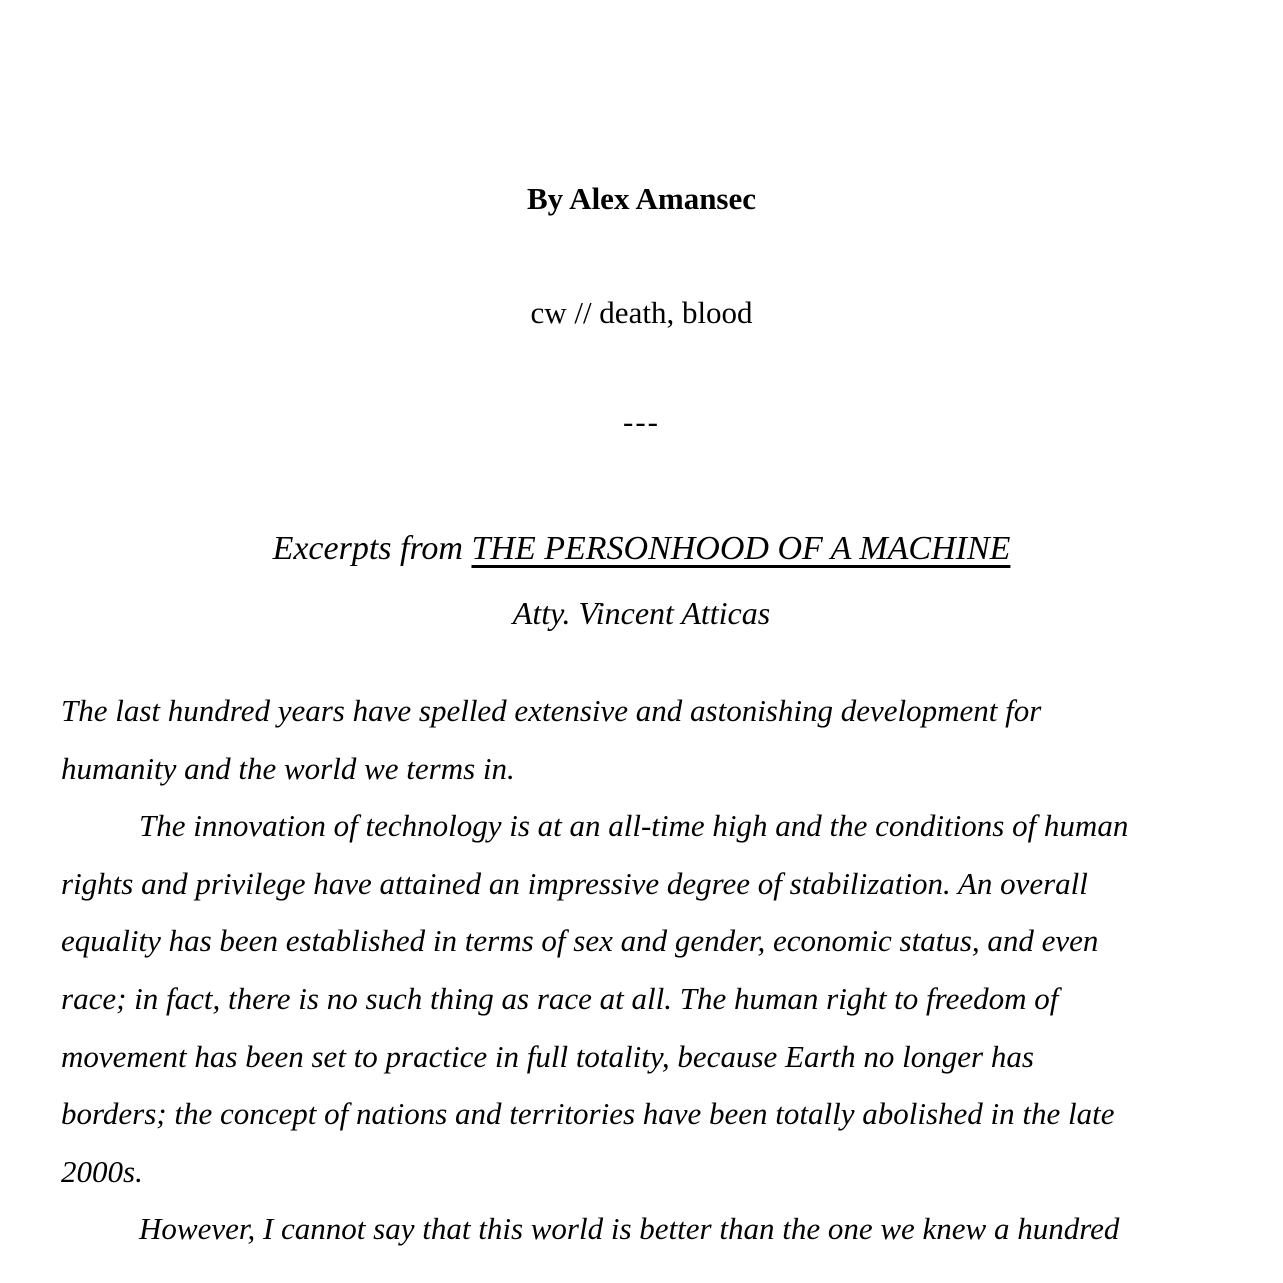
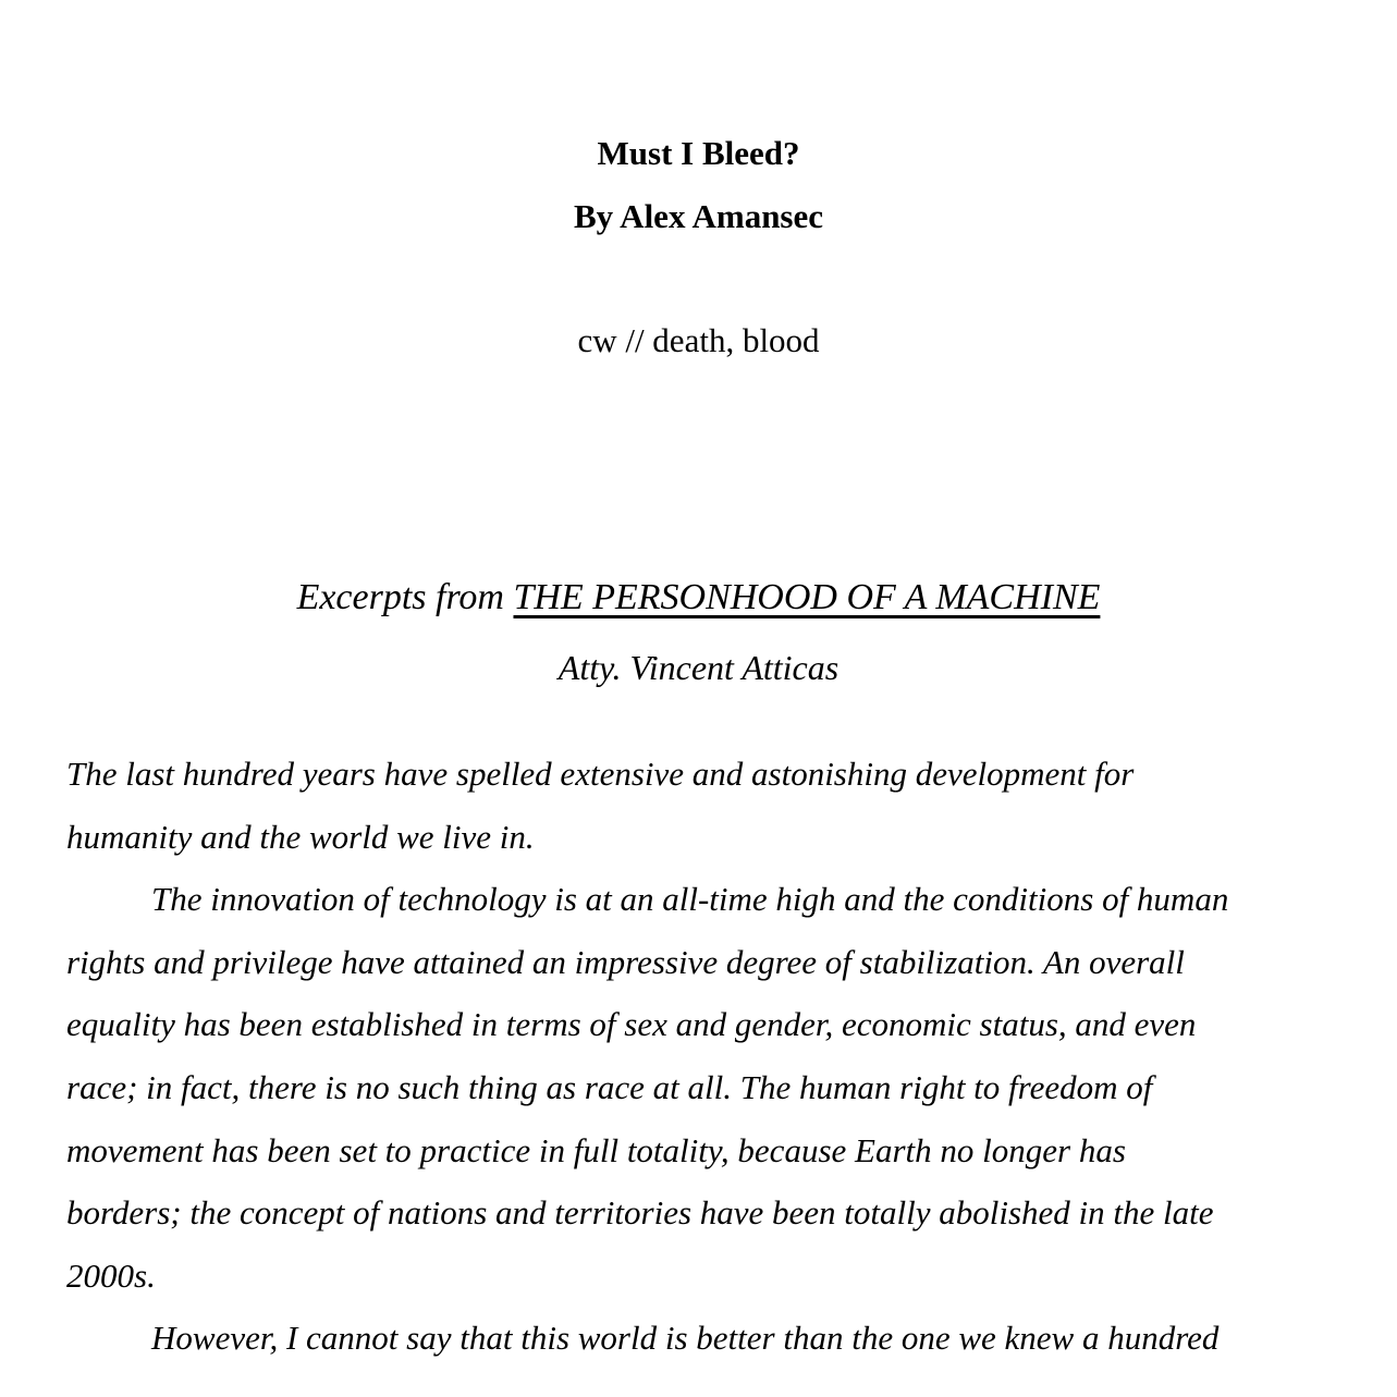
+ Must I Bleed?
  By Alex Amansec
  cw // death, blood
- ---
  Excerpts from THE PERSONHOOD OF A MACHINE
  Atty. Vincent Atticas
  The last hundred years have spelled extensive and astonishing development for
- humanity and the world we terms in.
+ humanity and the world we live in.
  The innovation of technology is at an all-time high and the conditions of human
  rights and privilege have attained an impressive degree of stabilization. An overall
  equality has been established in terms of sex and gender, economic status, and even
  race; in fact, there is no such thing as race at all. The human right to freedom of
  movement has been set to practice in full totality, because Earth no longer has
  borders; the concept of nations and territories have been totally abolished in the late
  2000s.
  However, I cannot say that this world is better than the one we knew a hundred
